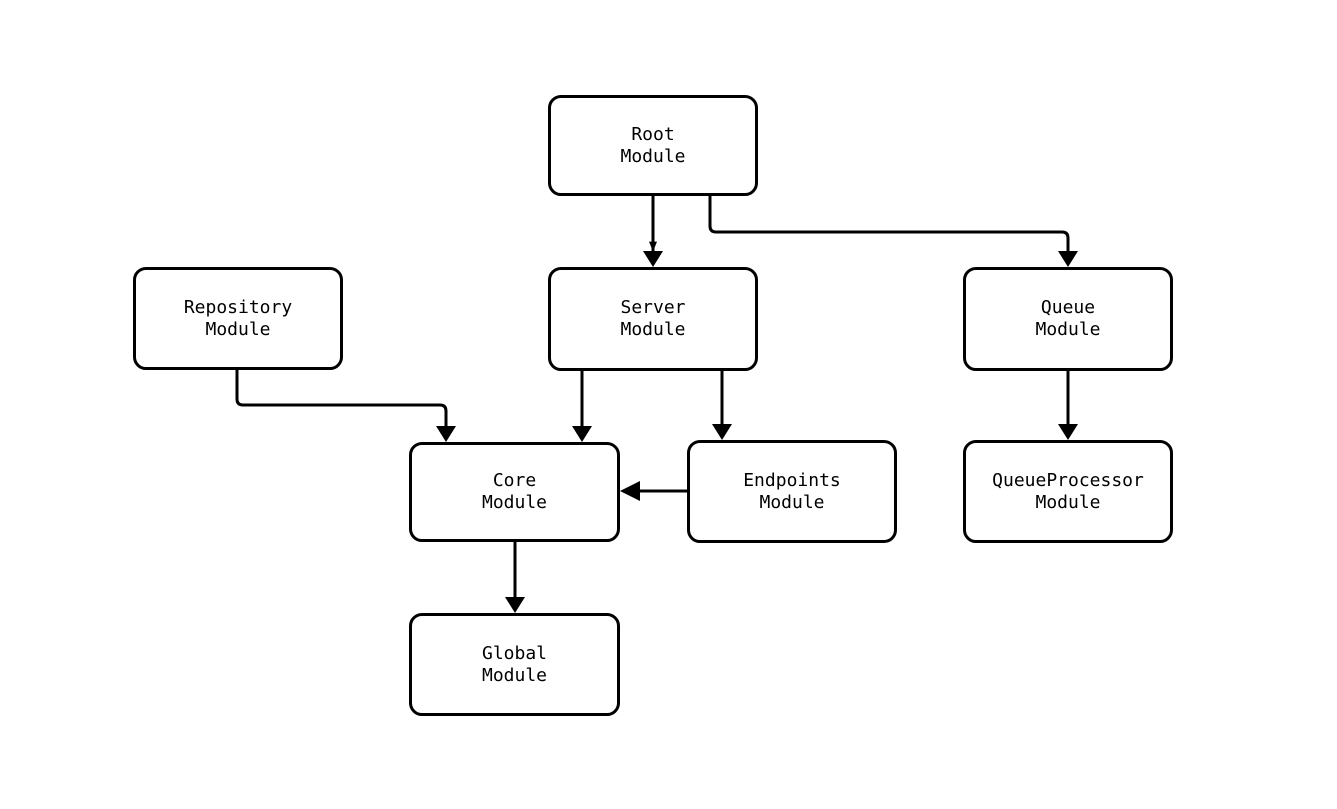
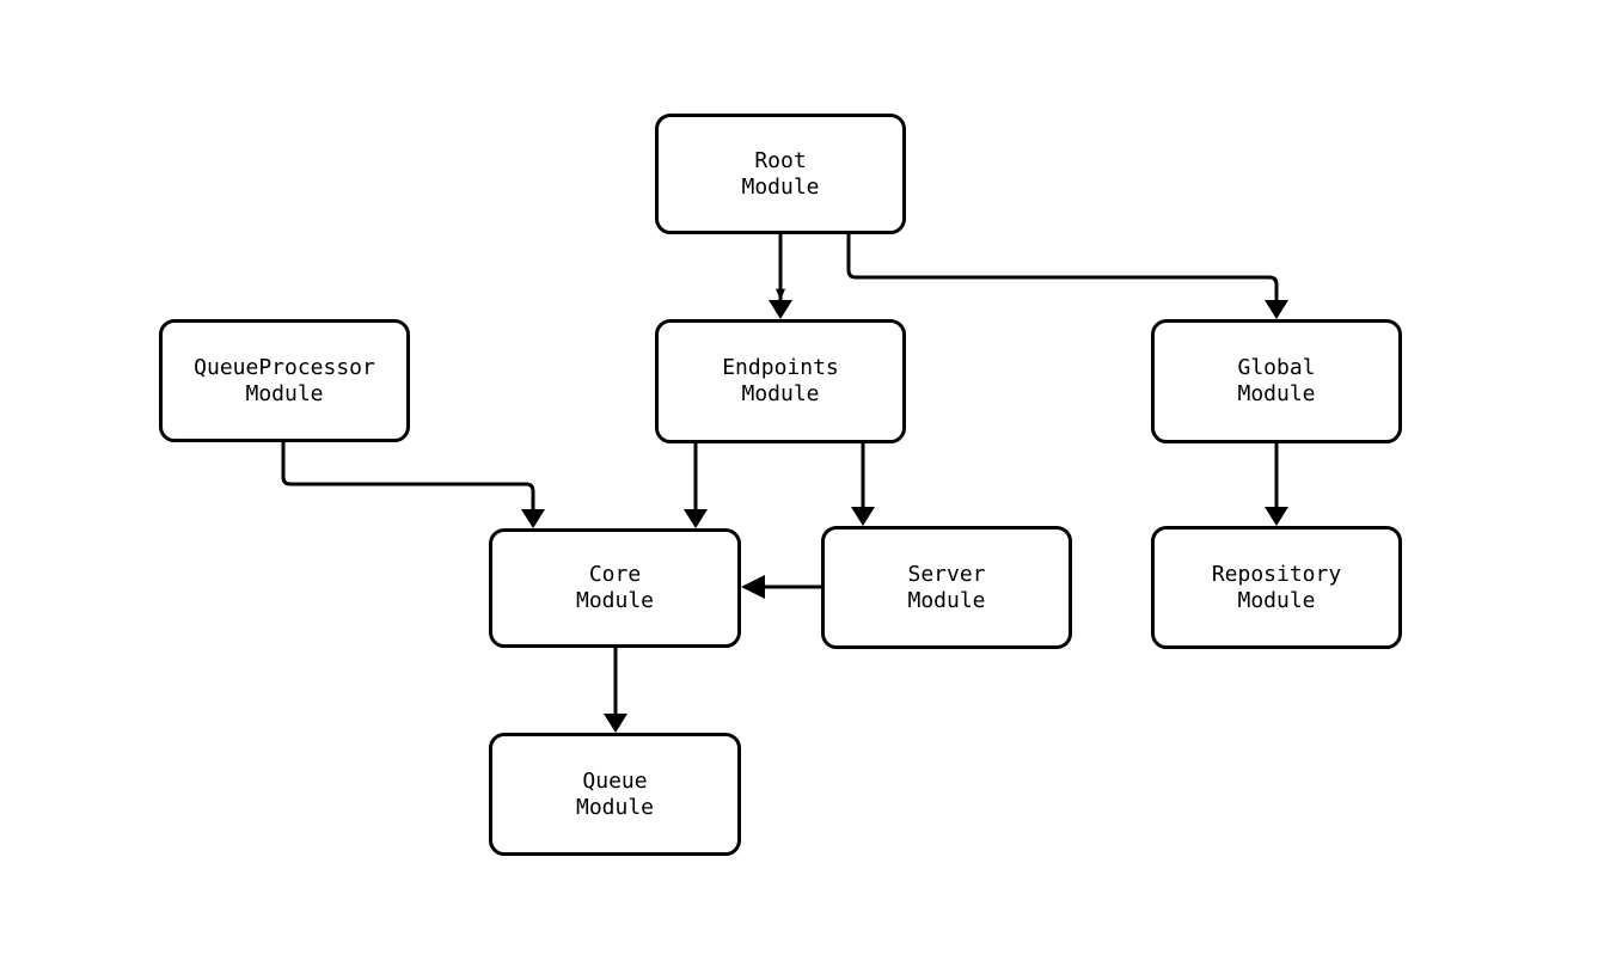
  Root
  Module
- Repository
+ QueueProcessor
  Module
- Server
+ Endpoints
  Module
- Queue
+ Global
  Module
  Core
  Module
- Endpoints
+ Server
  Module
- QueueProcessor
+ Repository
  Module
- Global
+ Queue
  Module
